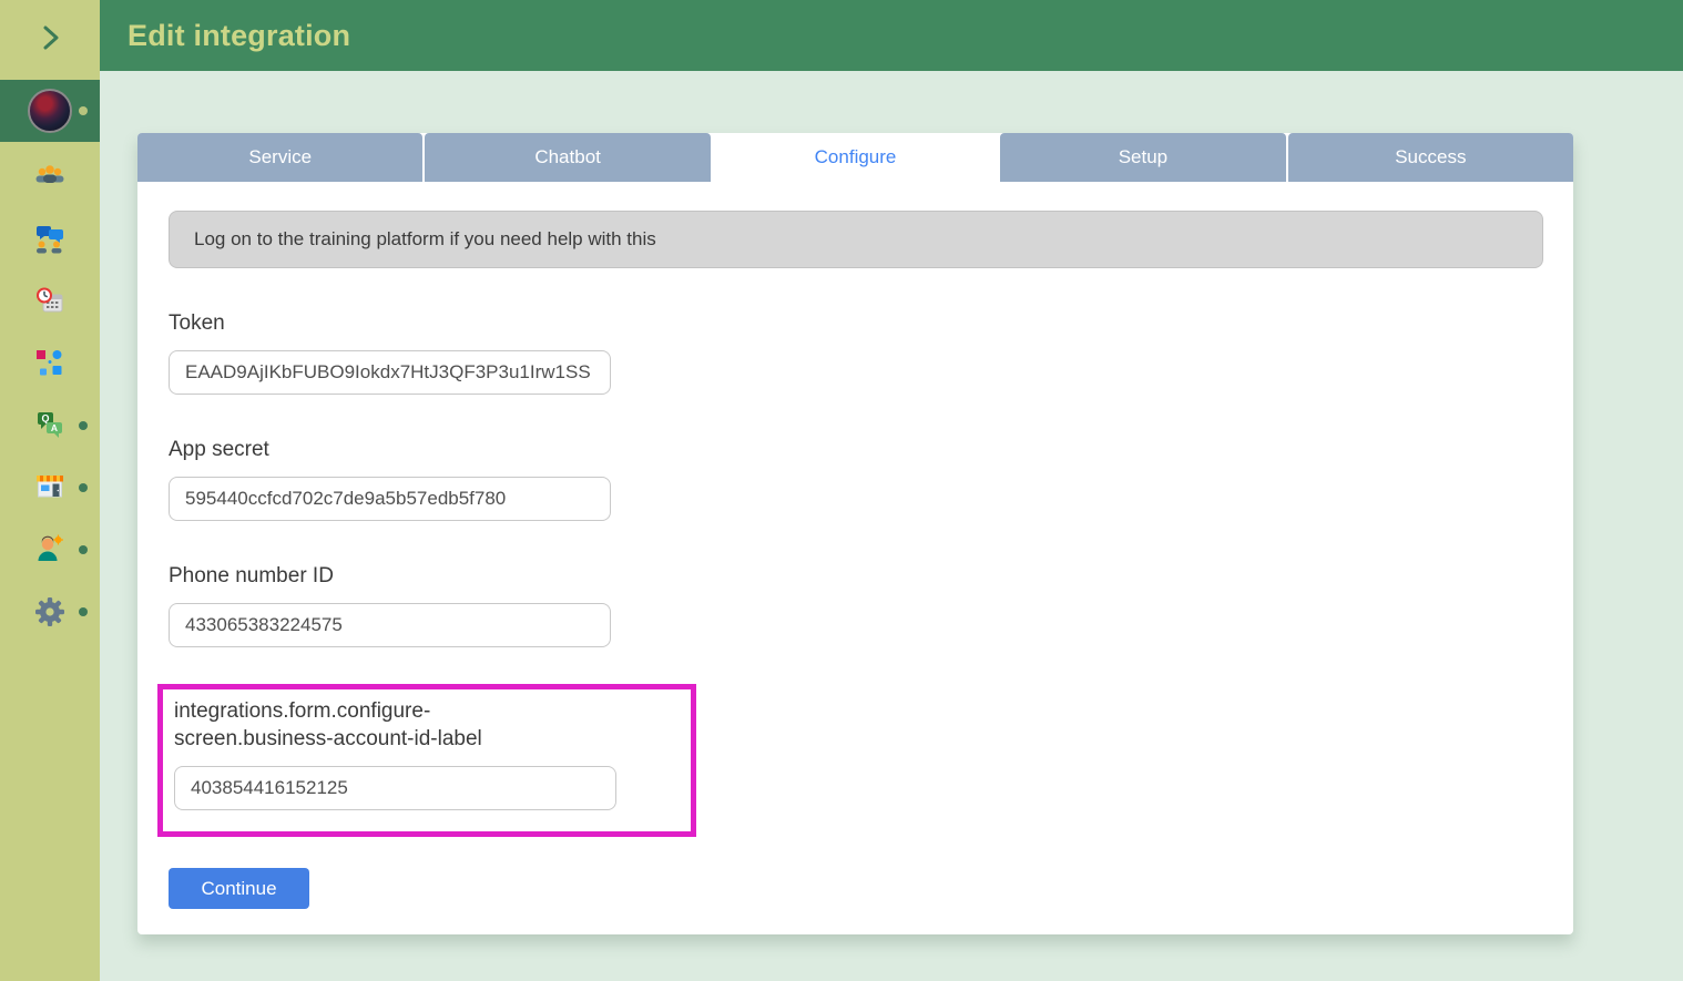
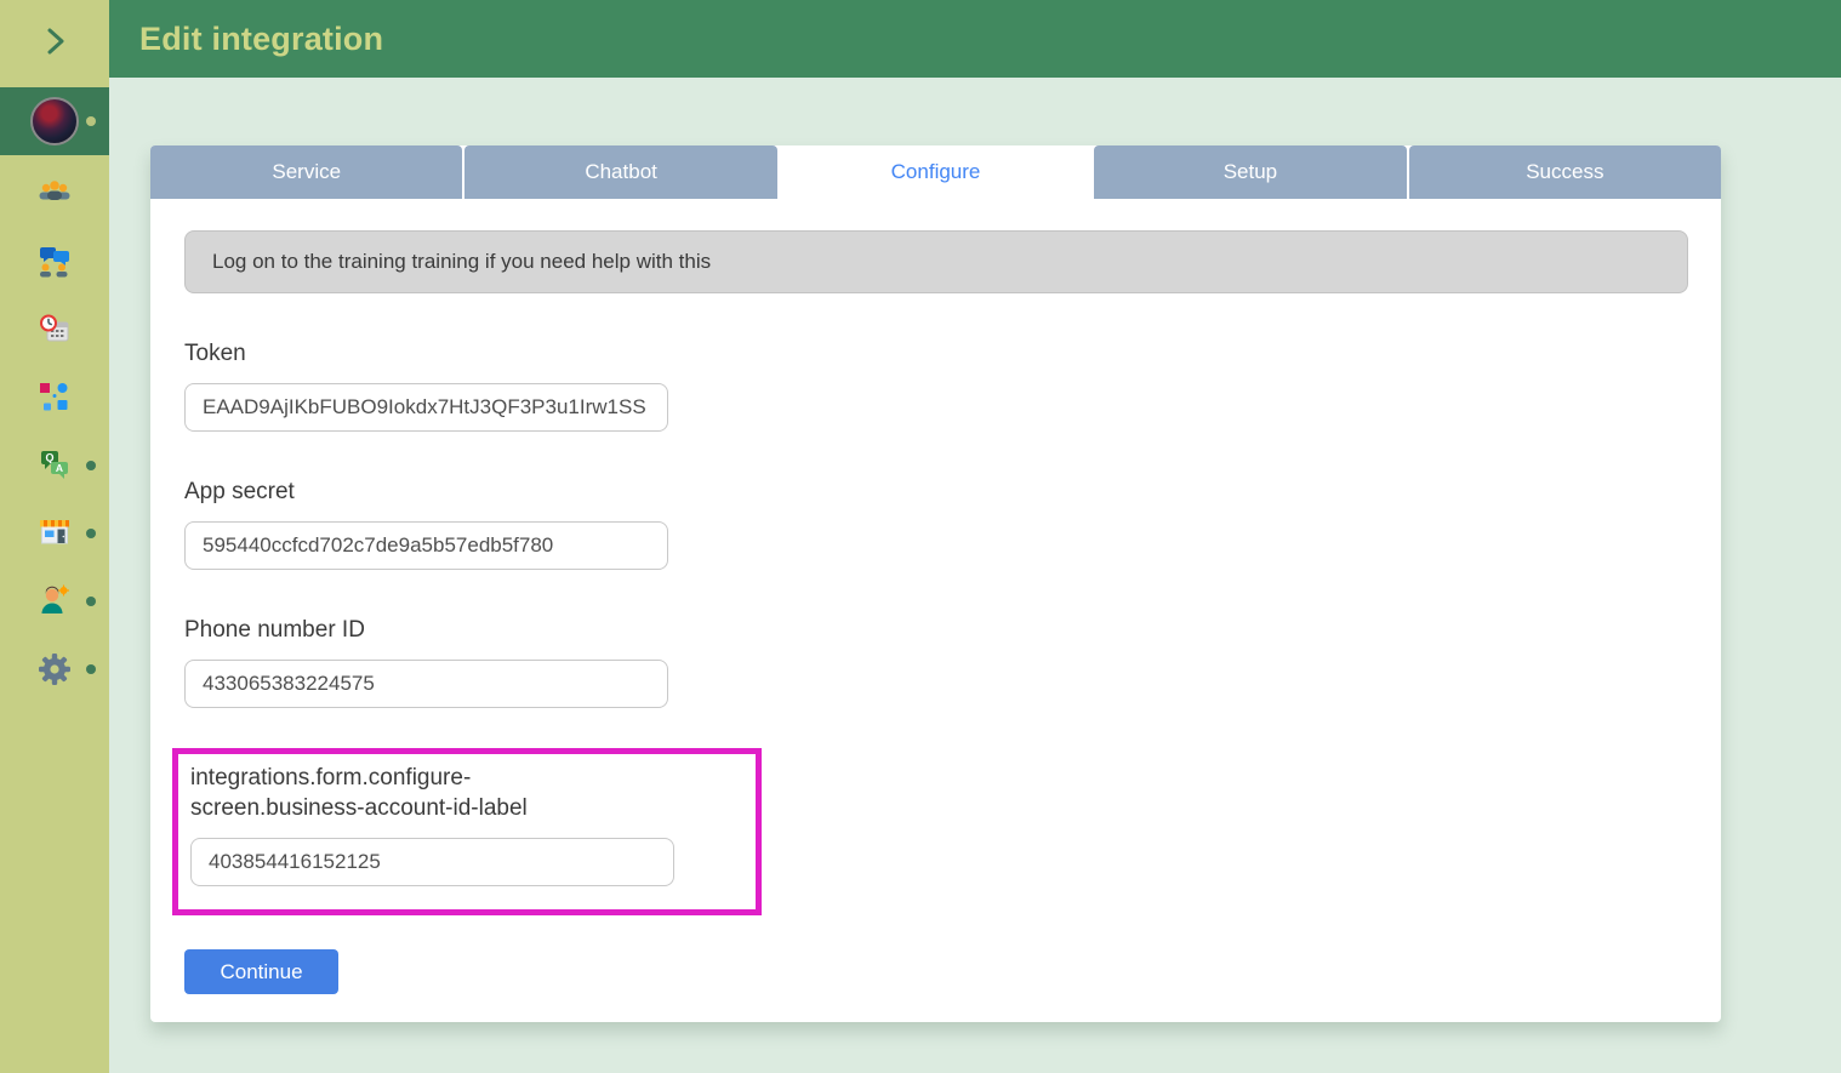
  Q
  A
  Edit integration
  Service
  Chatbot
  Configure
  Setup
  Success
- Log on to the training platform if you need help with this
+ Log on to the training training if you need help with this
  Token
  EAAD9AjIKbFUBO9Iokdx7HtJ3QF3P3u1Irw1SS
  App secret
  595440ccfcd702c7de9a5b57edb5f780
  Phone number ID
  433065383224575
  integrations.form.configure-screen.business-account-id-label
  403854416152125
  Continue
